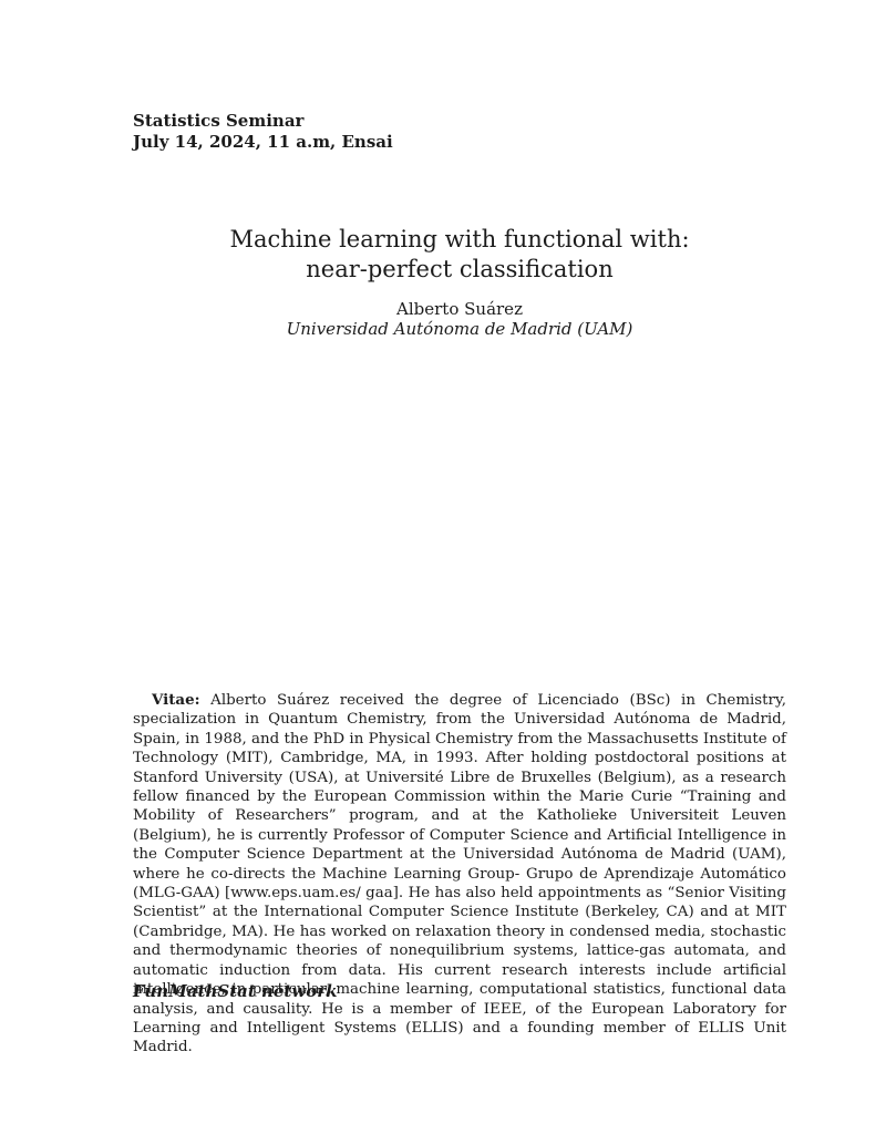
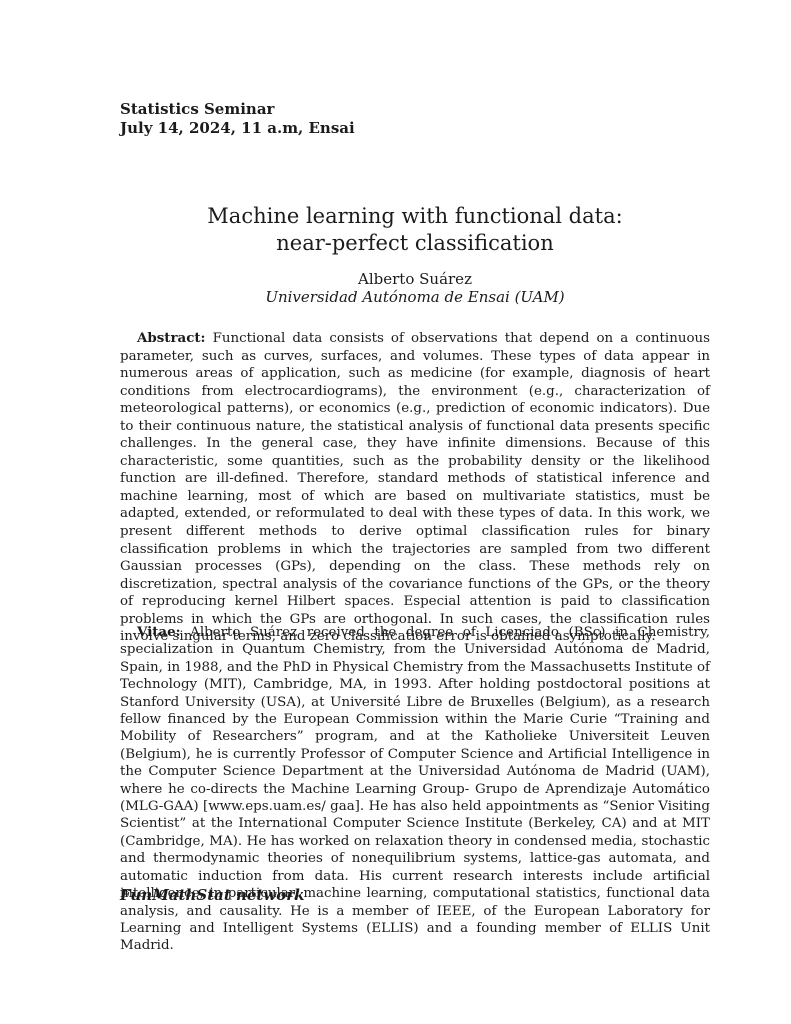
  Statistics Seminar
  July 14, 2024, 11 a.m, Ensai
- Machine learning with functional with:
+ Machine learning with functional data:
  near-perfect classification
  Alberto Suárez
- Universidad Autónoma de Madrid (UAM)
+ Universidad Autónoma de Ensai (UAM)
+ Abstract: Functional data consists of observations that depend on a continuous parameter, such as curves, surfaces, and volumes. These types of data appear in numerous areas of application, such as medicine (for example, diagnosis of heart conditions from electrocardiograms), the environment (e.g., characterization of meteorological patterns), or economics (e.g., prediction of economic indicators). Due to their continuous nature, the statistical analysis of functional data presents specific challenges. In the general case, they have infinite dimensions. Because of this characteristic, some quantities, such as the probability density or the likelihood function are ill-defined. Therefore, standard methods of statistical inference and machine learning, most of which are based on multivariate statistics, must be adapted, extended, or reformulated to deal with these types of data. In this work, we present different methods to derive optimal classification rules for binary classification problems in which the trajectories are sampled from two different Gaussian processes (GPs), depending on the class. These methods rely on discretization, spectral analysis of the covariance functions of the GPs, or the theory of reproducing kernel Hilbert spaces. Especial attention is paid to classification problems in which the GPs are orthogonal. In such cases, the classification rules involve singular terms, and zero classification error is obtained asymptotically.
  Vitae: Alberto Suárez received the degree of Licenciado (BSc) in Chemistry, specialization in Quantum Chemistry, from the Universidad Autónoma de Madrid, Spain, in 1988, and the PhD in Physical Chemistry from the Massachusetts Institute of Technology (MIT), Cambridge, MA, in 1993. After holding postdoctoral positions at Stanford University (USA), at Université Libre de Bruxelles (Belgium), as a research fellow financed by the European Commission within the Marie Curie “Training and Mobility of Researchers” program, and at the Katholieke Universiteit Leuven (Belgium), he is currently Professor of Computer Science and Artificial Intelligence in the Computer Science Department at the Universidad Autónoma de Madrid (UAM), where he co-directs the Machine Learning Group- Grupo de Aprendizaje Automático (MLG-GAA) [www.eps.uam.es/ gaa]. He has also held appointments as “Senior Visiting Scientist” at the International Computer Science Institute (Berkeley, CA) and at MIT (Cambridge, MA). He has worked on relaxation theory in condensed media, stochastic and thermodynamic theories of nonequilibrium systems, lattice-gas automata, and automatic induction from data. His current research interests include artificial intelligence, in particular, machine learning, computational statistics, functional data analysis, and causality. He is a member of IEEE, of the European Laboratory for Learning and Intelligent Systems (ELLIS) and a founding member of ELLIS Unit Madrid.
  FunMathStat network
